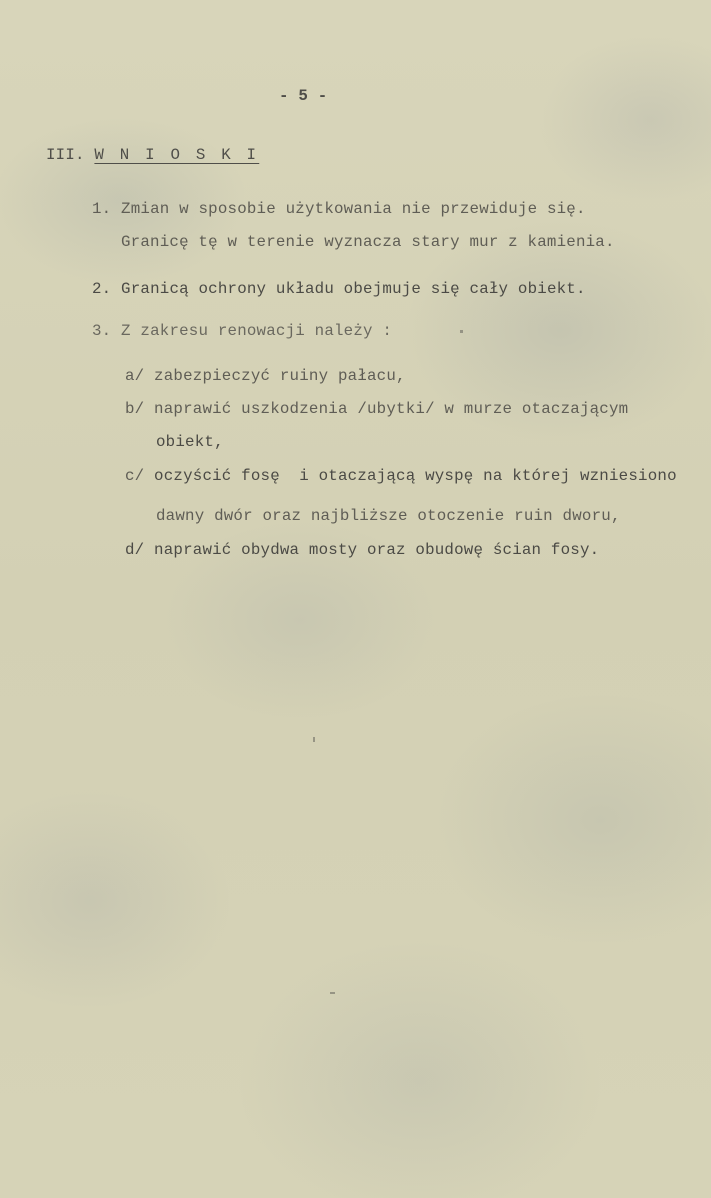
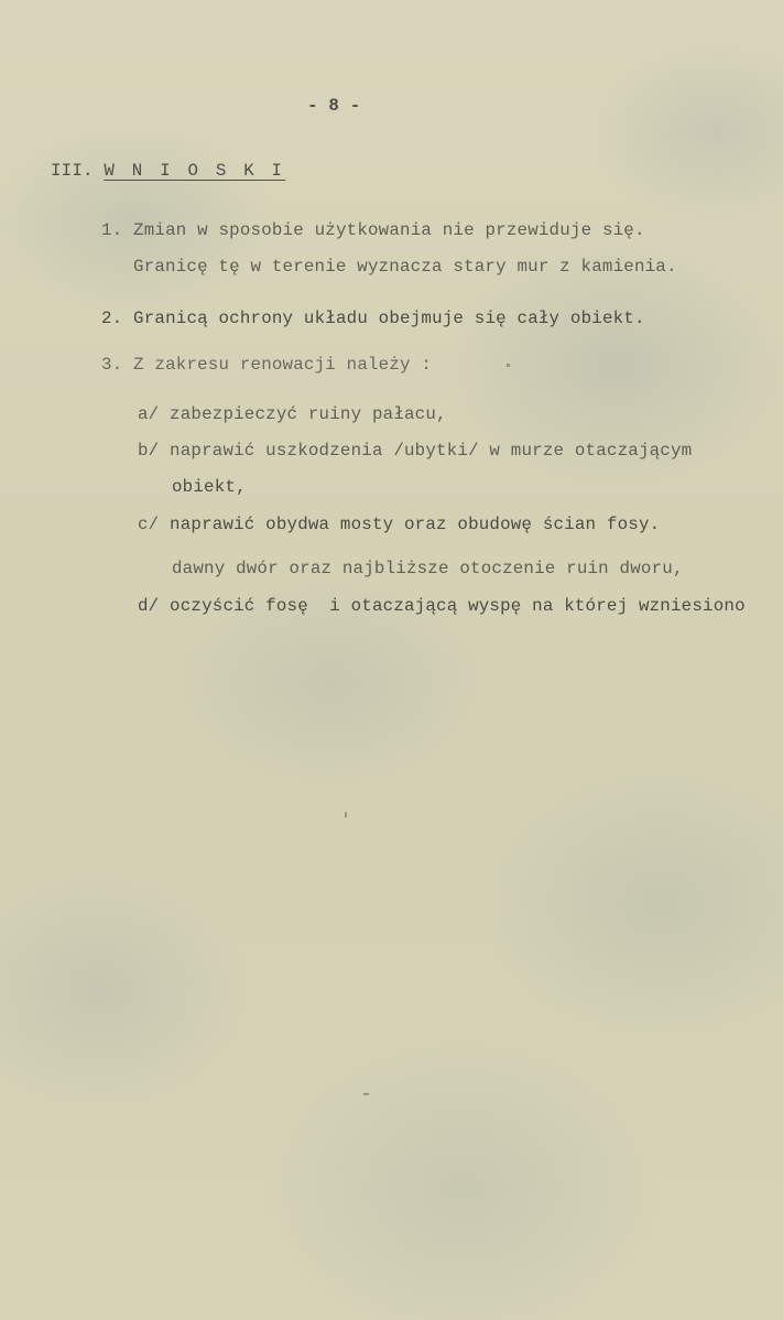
- - 5 -
+ - 8 -
  III. W N I O S K I
  1. Zmian w sposobie użytkowania nie przewiduje się.
  Granicę tę w terenie wyznacza stary mur z kamienia.
  2. Granicą ochrony układu obejmuje się cały obiekt.
  3. Z zakresu renowacji należy :
  a/ zabezpieczyć ruiny pałacu,
  b/ naprawić uszkodzenia /ubytki/ w murze otaczającym
  obiekt,
- c/ oczyścić fosę i otaczającą wyspę na której wzniesiono
+ c/ naprawić obydwa mosty oraz obudowę ścian fosy.
  dawny dwór oraz najbliższe otoczenie ruin dworu,
- d/ naprawić obydwa mosty oraz obudowę ścian fosy.
+ d/ oczyścić fosę i otaczającą wyspę na której wzniesiono
